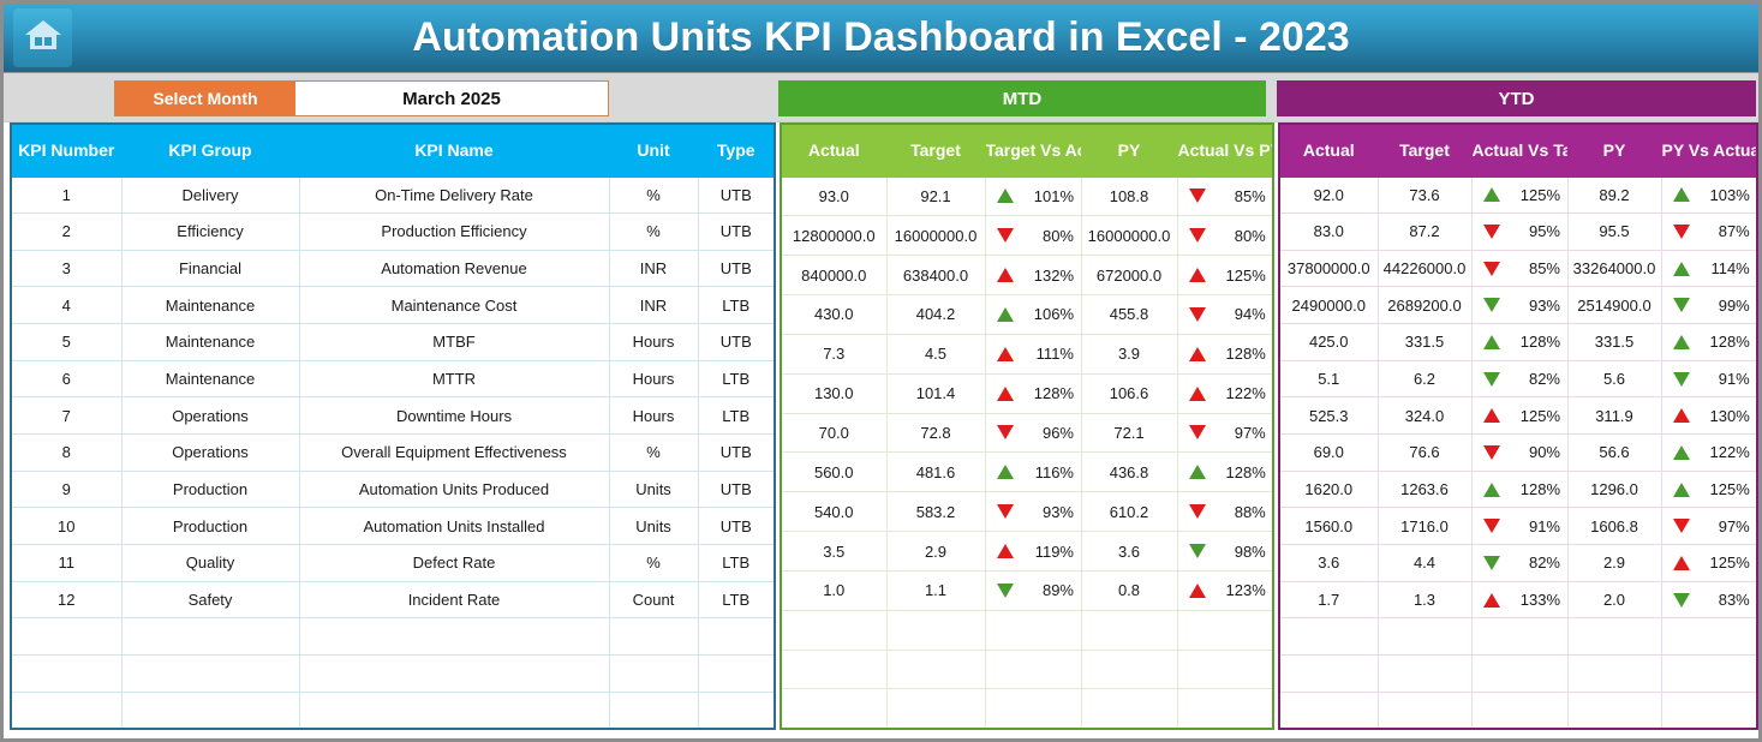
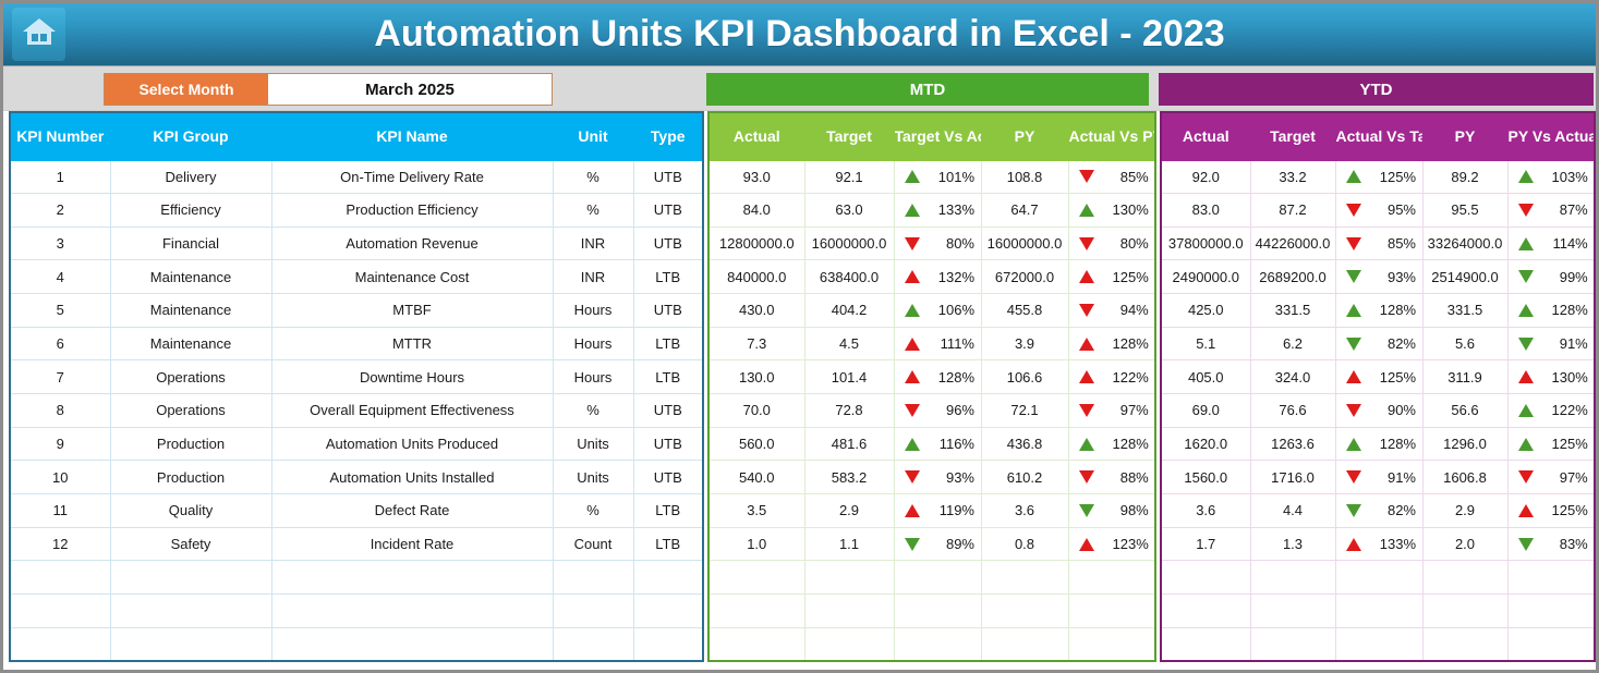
  Automation Units KPI Dashboard in Excel - 2023
  Select Month
  March 2025
  MTD
  YTD
  KPI Number	KPI Group	KPI Name	Unit	Type
  1	Delivery	On-Time Delivery Rate	%	UTB
  2	Efficiency	Production Efficiency	%	UTB
  3	Financial	Automation Revenue	INR	UTB
  4	Maintenance	Maintenance Cost	INR	LTB
  5	Maintenance	MTBF	Hours	UTB
  6	Maintenance	MTTR	Hours	LTB
  7	Operations	Downtime Hours	Hours	LTB
  8	Operations	Overall Equipment Effectiveness	%	UTB
  9	Production	Automation Units Produced	Units	UTB
  10	Production	Automation Units Installed	Units	UTB
  11	Quality	Defect Rate	%	LTB
  12	Safety	Incident Rate	Count	LTB
  Actual	Target	Target Vs A	PY	Actual Vs P
  93.0	92.1	101%	108.8	85%
+ 84.0	63.0	133%	64.7	130%
  12800000.0	16000000.0	80%	16000000.0	80%
  840000.0	638400.0	132%	672000.0	125%
  430.0	404.2	106%	455.8	94%
  7.3	4.5	111%	3.9	128%
  130.0	101.4	128%	106.6	122%
  70.0	72.8	96%	72.1	97%
  560.0	481.6	116%	436.8	128%
  540.0	583.2	93%	610.2	88%
  3.5	2.9	119%	3.6	98%
  1.0	1.1	89%	0.8	123%
  Actual	Target	Actual Vs T	PY	PY Vs Actua
- 92.0	73.6	125%	89.2	103%
+ 92.0	33.2	125%	89.2	103%
  83.0	87.2	95%	95.5	87%
  37800000.0	44226000.0	85%	33264000.0	114%
  2490000.0	2689200.0	93%	2514900.0	99%
  425.0	331.5	128%	331.5	128%
  5.1	6.2	82%	5.6	91%
- 525.3	324.0	125%	311.9	130%
+ 405.0	324.0	125%	311.9	130%
  69.0	76.6	90%	56.6	122%
  1620.0	1263.6	128%	1296.0	125%
  1560.0	1716.0	91%	1606.8	97%
  3.6	4.4	82%	2.9	125%
  1.7	1.3	133%	2.0	83%
